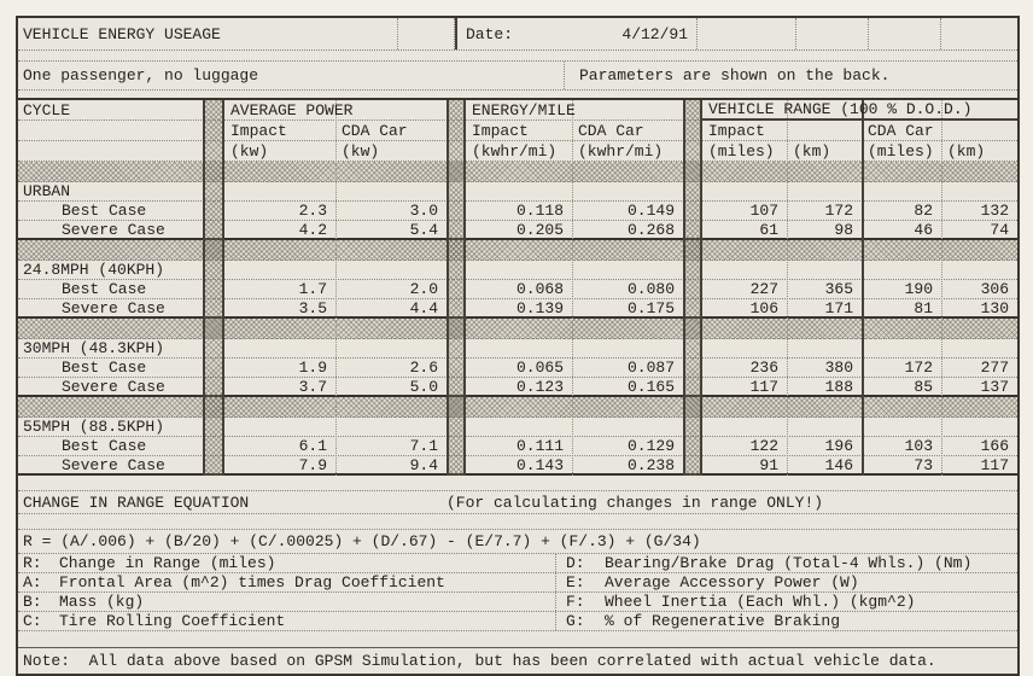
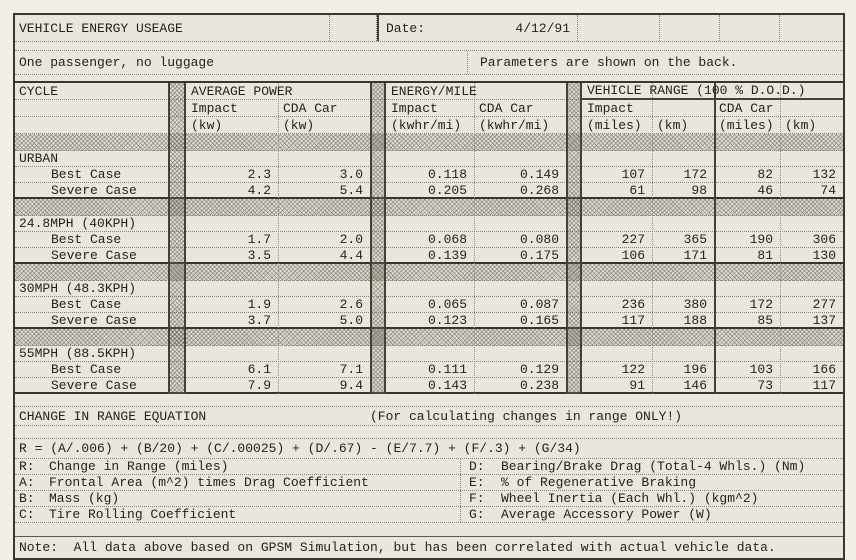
  VEHICLE ENERGY USEAGE
  Date:
  4/12/91
  One passenger, no luggage
  Parameters are shown on the back.
  CYCLE
  AVERAGE POWER
  ENERGY/MILE
  VEHICLE RANGE (100 % D.O.D.)
  Impact
  CDA Car
  Impact
  CDA Car
  Impact
  CDA Car
  (kw)
  (kw)
  (kwhr/mi)
  (kwhr/mi)
  (miles)
  (km)
  (miles)
  (km)
  URBAN
  Best Case
  2.3
  3.0
  0.118
  0.149
  107
  172
  82
  132
  Severe Case
  4.2
  5.4
  0.205
  0.268
  61
  98
  46
  74
  24.8MPH (40KPH)
  Best Case
  1.7
  2.0
  0.068
  0.080
  227
  365
  190
  306
  Severe Case
  3.5
  4.4
  0.139
  0.175
  106
  171
  81
  130
  30MPH (48.3KPH)
  Best Case
  1.9
  2.6
  0.065
  0.087
  236
  380
  172
  277
  Severe Case
  3.7
  5.0
  0.123
  0.165
  117
  188
  85
  137
  55MPH (88.5KPH)
  Best Case
  6.1
  7.1
  0.111
  0.129
  122
  196
  103
  166
  Severe Case
  7.9
  9.4
  0.143
  0.238
  91
  146
  73
  117
  CHANGE IN RANGE EQUATION
  (For calculating changes in range ONLY!)
  R = (A/.006) + (B/20) + (C/.00025) + (D/.67) - (E/7.7) + (F/.3) + (G/34)
  R:
  Change in Range (miles)
  D:
  Bearing/Brake Drag (Total-4 Whls.) (Nm)
  A:
  Frontal Area (m^2) times Drag Coefficient
  E:
- Average Accessory Power (W)
+ % of Regenerative Braking
  B:
  Mass (kg)
  F:
  Wheel Inertia (Each Whl.) (kgm^2)
  C:
  Tire Rolling Coefficient
  G:
- % of Regenerative Braking
+ Average Accessory Power (W)
  Note: All data above based on GPSM Simulation, but has been correlated with actual vehicle data.
